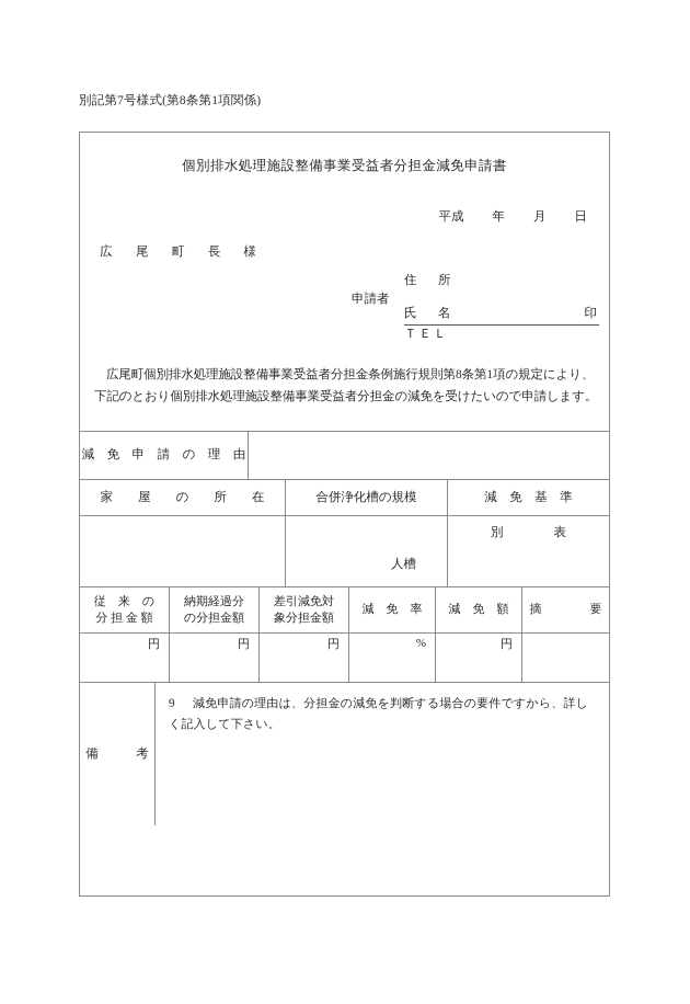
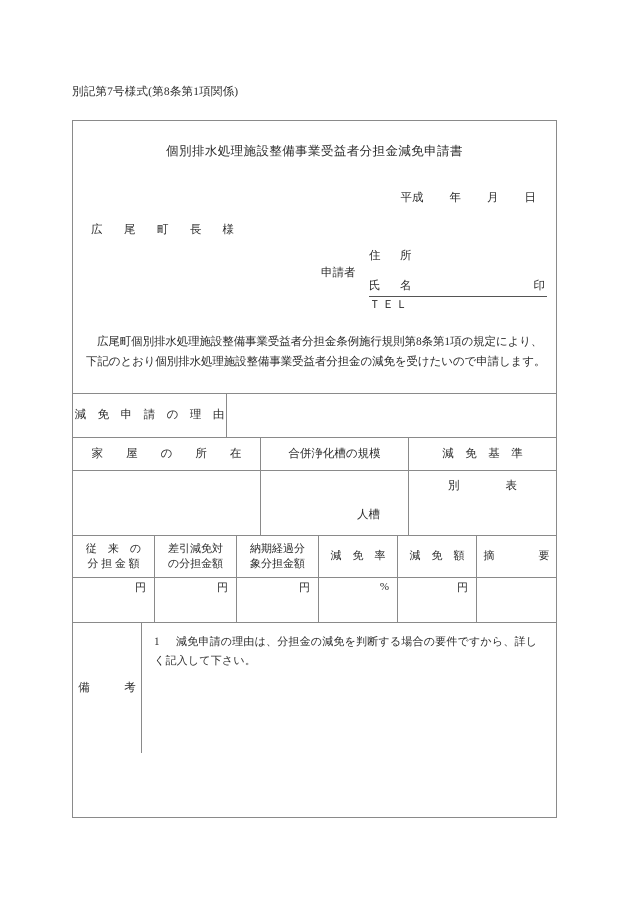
  別記第7号様式(第8条第1項関係)
  個別排水処理施設整備事業受益者分担金減免申請書
  平成 年 月 日
  広 尾 町 長 様
  申請者
  住 所
  氏 名
  印
  ＴＥＬ
  広尾町個別排水処理施設整備事業受益者分担金条例施行規則第8条第1項の規定により、
  下記のとおり個別排水処理施設整備事業受益者分担金の減免を受けたいので申請します。
  減 免 申 請 の 理 由
  家 屋 の 所 在
  合併浄化槽の規模
  減 免 基 準
  人槽
  別 表
  従 来 の
  分 担 金 額
- 納期経過分
+ 差引減免対
  の分担金額
- 差引減免対
+ 納期経過分
  象分担金額
  減 免 率
  減 免 額
  摘 要
  円
  円
  円
  %
  円
  備 考
- 9 減免申請の理由は、分担金の減免を判断する場合の要件ですから、詳しく記入して下さい。
+ 1 減免申請の理由は、分担金の減免を判断する場合の要件ですから、詳しく記入して下さい。
